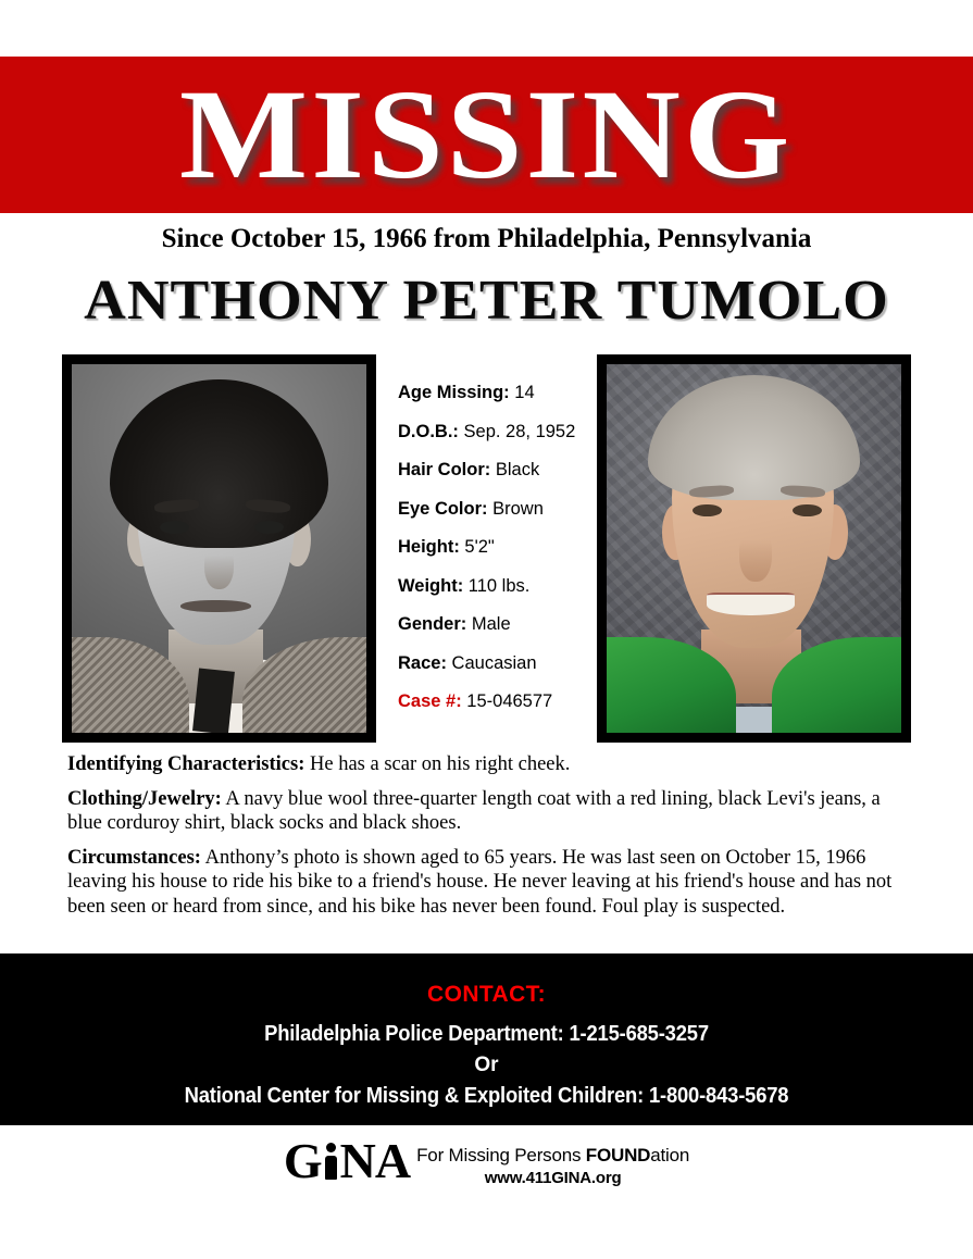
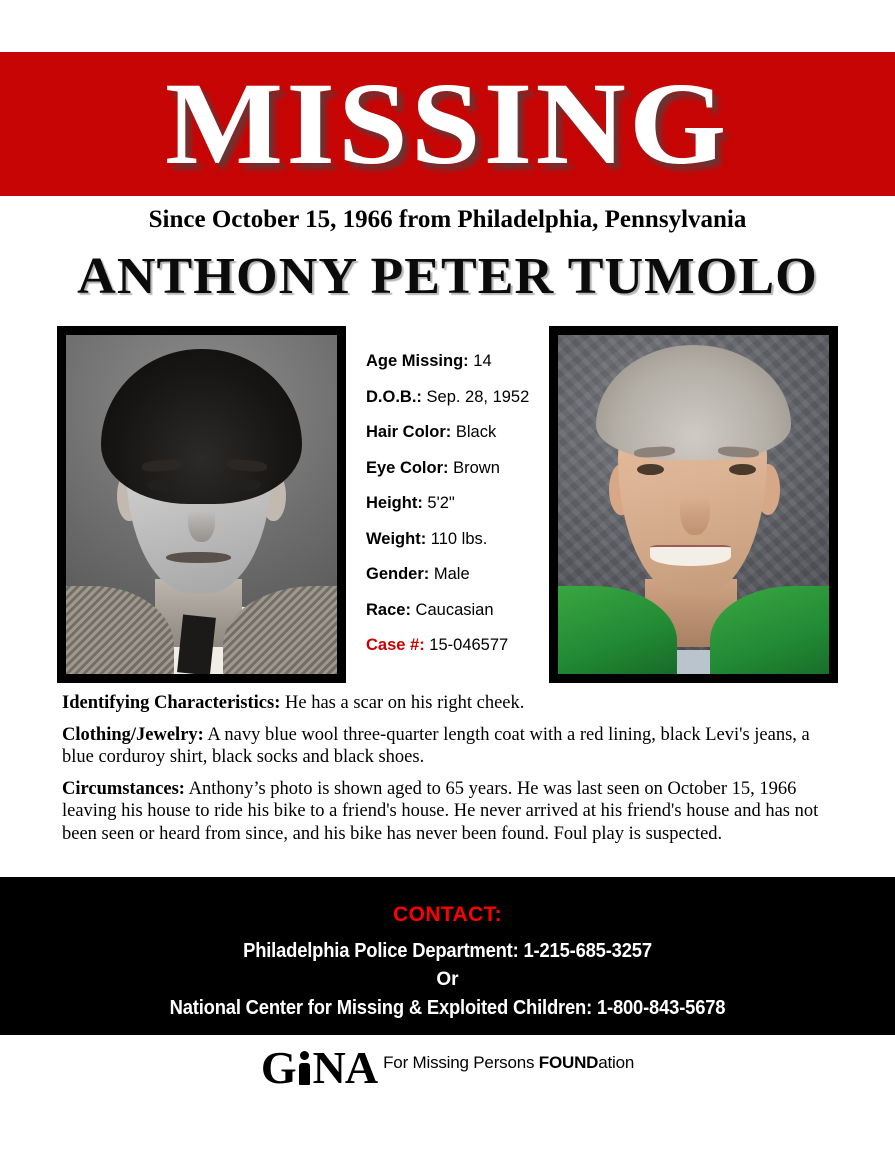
  MISSING
  Since October 15, 1966 from Philadelphia, Pennsylvania
  ANTHONY PETER TUMOLO
  Age Missing: 14
  D.O.B.: Sep. 28, 1952
  Hair Color: Black
  Eye Color: Brown
  Height: 5'2"
  Weight: 110 lbs.
  Gender: Male
  Race: Caucasian
  Case #: 15-046577
  Identifying Characteristics: He has a scar on his right cheek.
  Clothing/Jewelry: A navy blue wool three-quarter length coat with a red lining, black Levi's jeans, a blue corduroy shirt, black socks and black shoes.
- Circumstances: Anthony’s photo is shown aged to 65 years. He was last seen on October 15, 1966 leaving his house to ride his bike to a friend's house. He never leaving at his friend's house and has not been seen or heard from since, and his bike has never been found. Foul play is suspected.
+ Circumstances: Anthony’s photo is shown aged to 65 years. He was last seen on October 15, 1966 leaving his house to ride his bike to a friend's house. He never arrived at his friend's house and has not been seen or heard from since, and his bike has never been found. Foul play is suspected.
  CONTACT:
  Philadelphia Police Department: 1-215-685-3257
  Or
  National Center for Missing & Exploited Children: 1-800-843-5678
  G
  N
  A
  For Missing Persons FOUNDation
- www.411GINA.org
